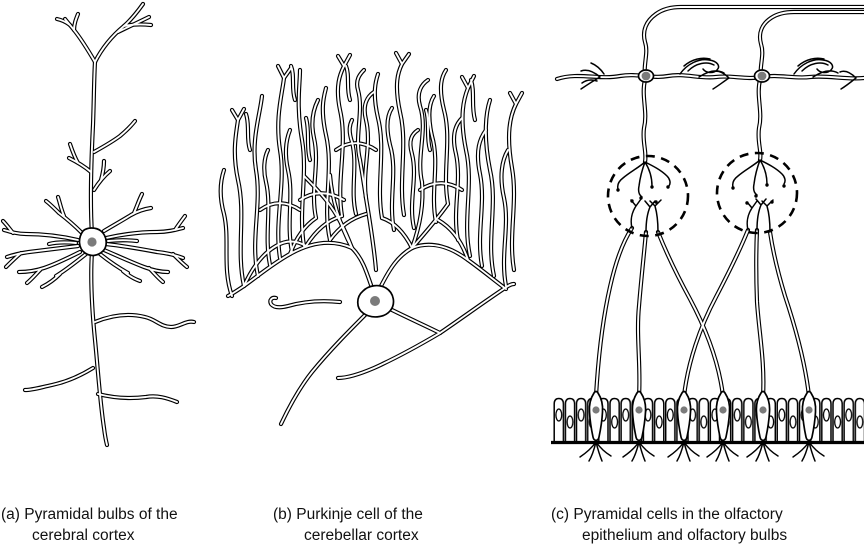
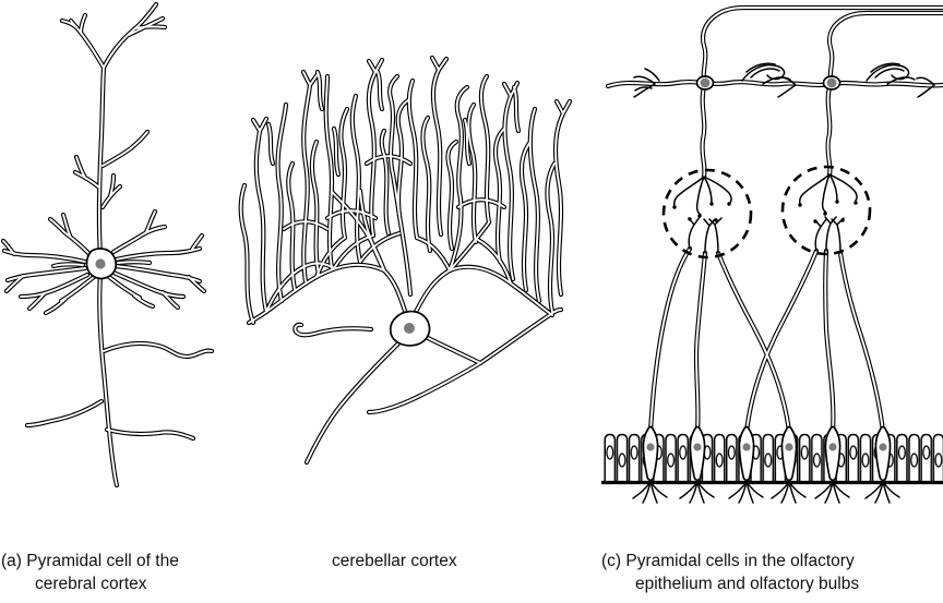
- (a) Pyramidal bulbs of the
+ (a) Pyramidal cell of the
  cerebral cortex
- (b) Purkinje cell of the
  cerebellar cortex
  (c) Pyramidal cells in the olfactory
  epithelium and olfactory bulbs
